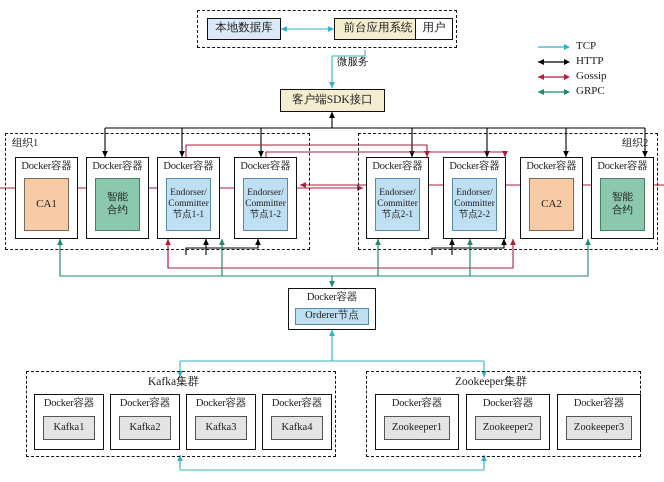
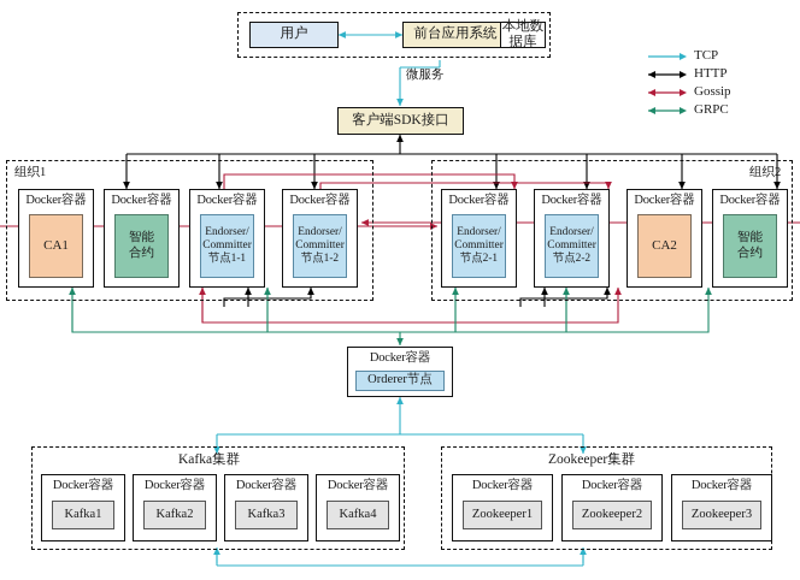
- 本地数据库
+ 用户
  前台应用系统
- 用户
+ 本地数据库
  微服务
  客户端SDK接口
  组织1
  Docker容器
  CA1
  Docker容器
  智能
  合约
  Docker容器
  Endorser/
  Committer
  节点1-1
  Docker容器
  Endorser/
  Committer
  节点1-2
  组织2
  Docker容器
  Endorser/
  Committer
  节点2-1
  Docker容器
  Endorser/
  Committer
  节点2-2
  Docker容器
  CA2
  Docker容器
  智能
  合约
  Docker容器
  Orderer节点
  Kafka集群
  Docker容器
  Kafka1
  Docker容器
  Kafka2
  Docker容器
  Kafka3
  Docker容器
  Kafka4
  Zookeeper集群
  Docker容器
  Zookeeper1
  Docker容器
  Zookeeper2
  Docker容器
  Zookeeper3
  TCP
  HTTP
  Gossip
  GRPC
